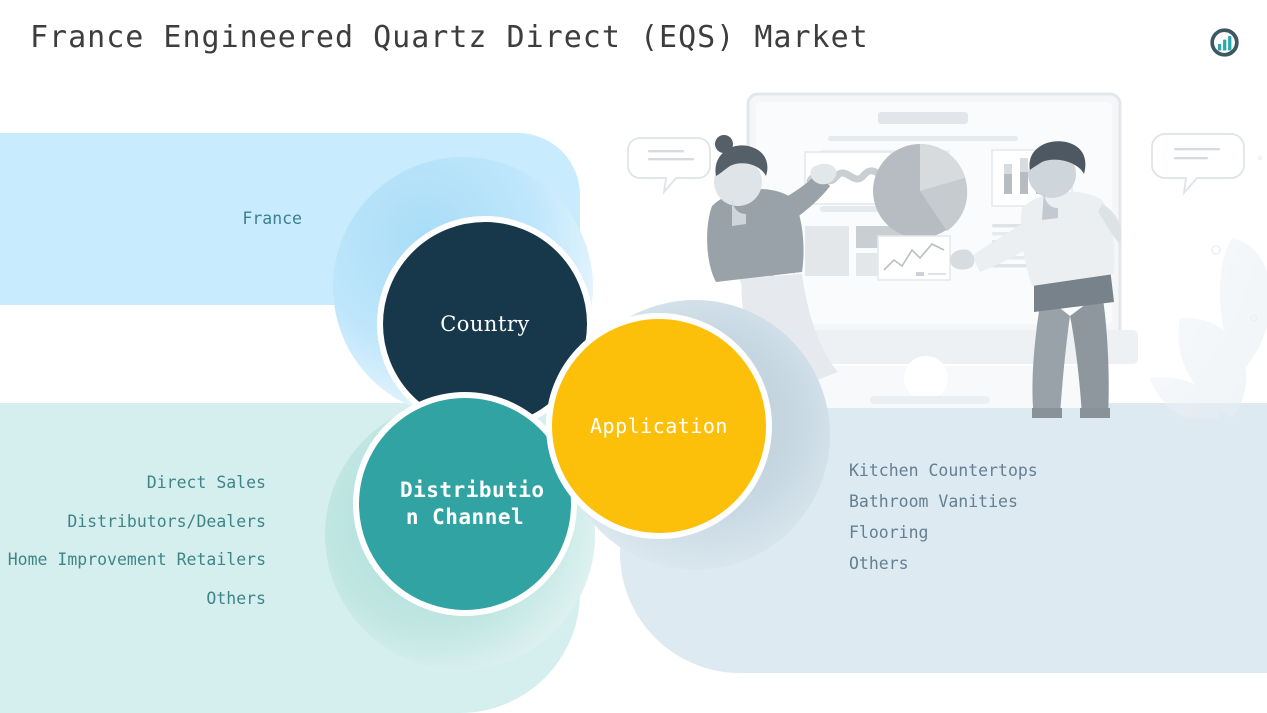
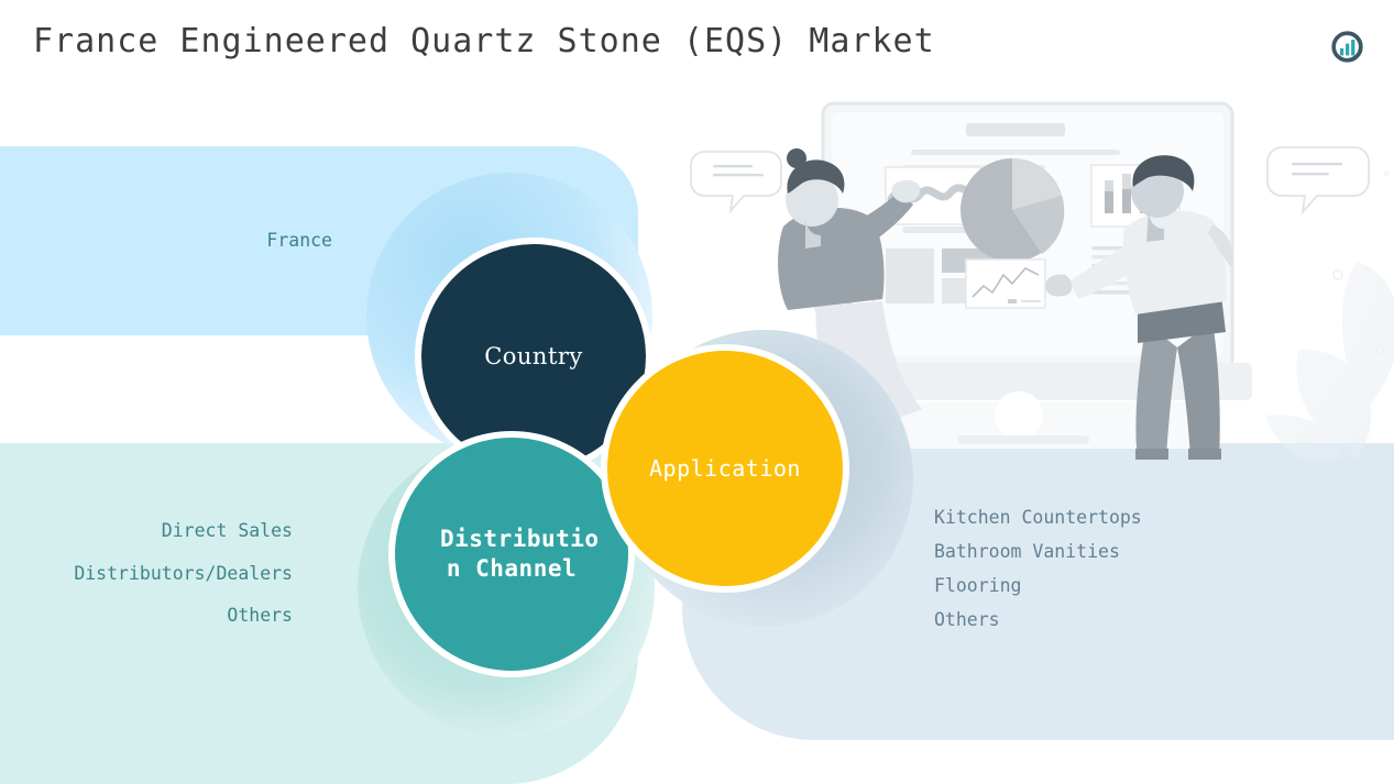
- France Engineered Quartz Direct (EQS) Market
+ France Engineered Quartz Stone (EQS) Market
  Country
  Distributio
  n Channel
  Application
  France
  Direct Sales
  Distributors/Dealers
- Home Improvement Retailers
  Others
  Kitchen Countertops
  Bathroom Vanities
  Flooring
  Others
